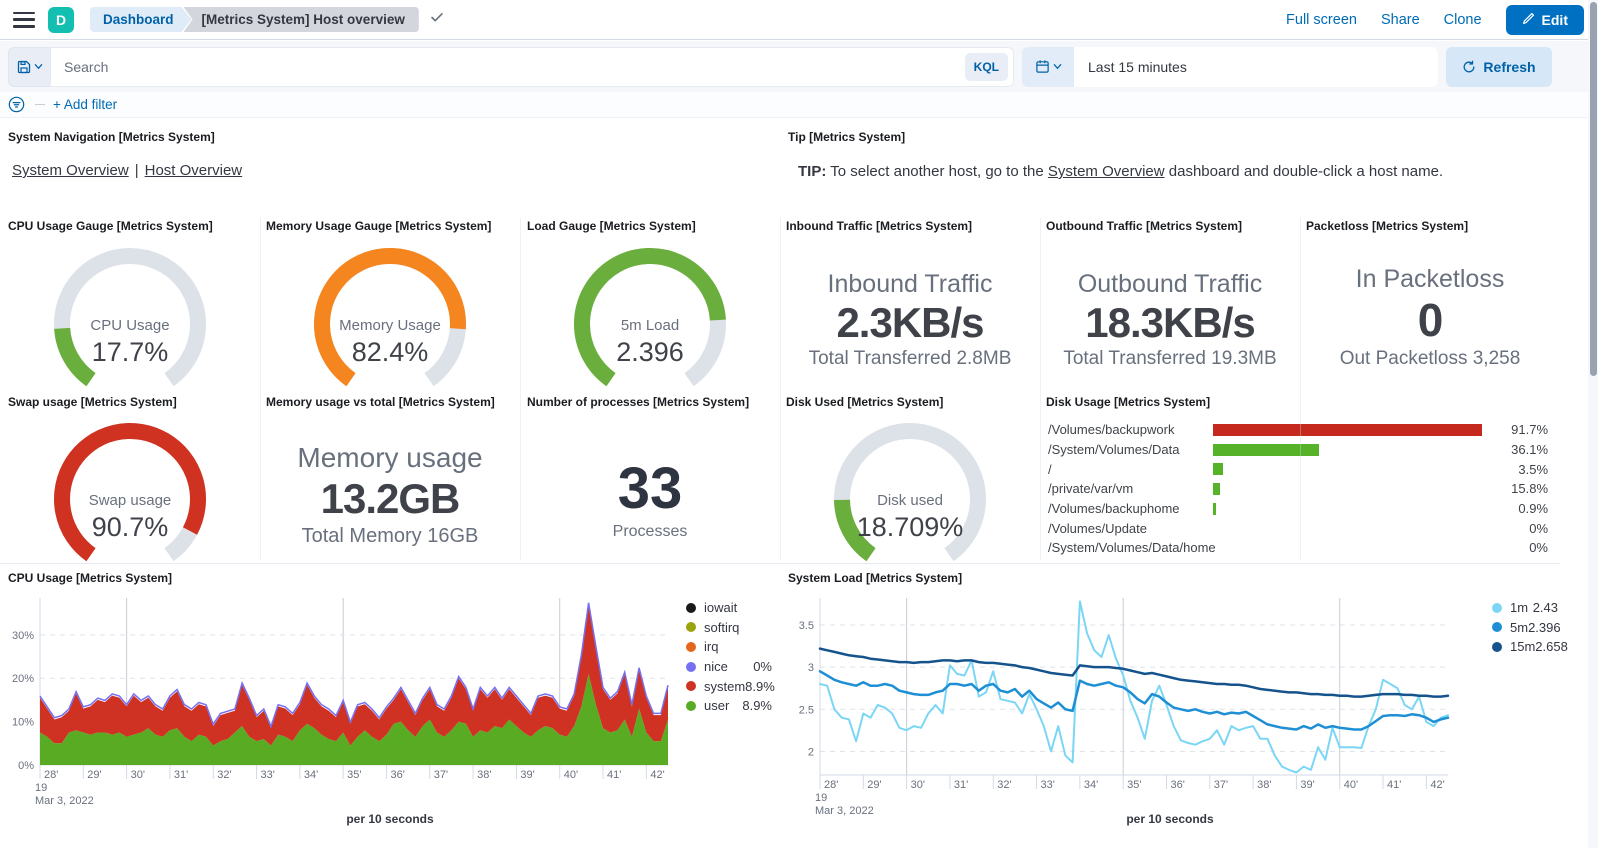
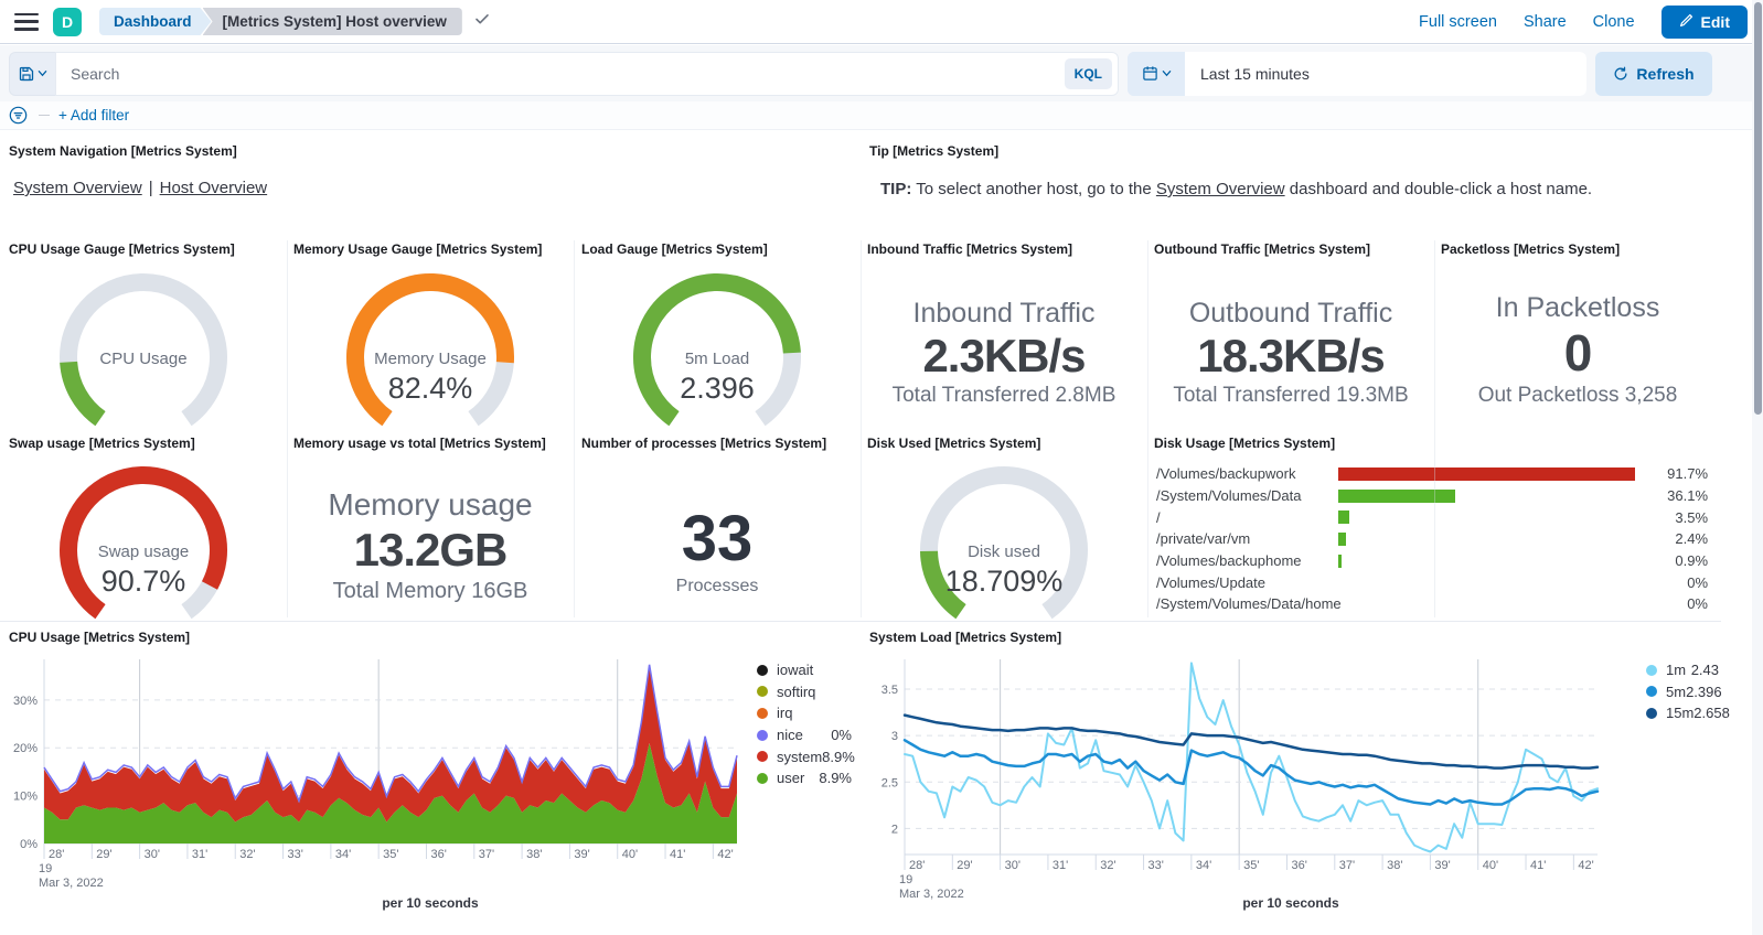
  D
  Dashboard
  [Metrics System] Host overview
  Full screen
  Share
  Clone
  Edit
  Search
  KQL
  Last 15 minutes
  Refresh
  + Add filter
  System Navigation [Metrics System]
  System Overview | Host Overview
  Tip [Metrics System]
  TIP: To select another host, go to the System Overview dashboard and double-click a host name.
  CPU Usage Gauge [Metrics System]
  Memory Usage Gauge [Metrics System]
  Load Gauge [Metrics System]
  Inbound Traffic [Metrics System]
  Outbound Traffic [Metrics System]
  Packetloss [Metrics System]
  CPU Usage
- 17.7%
  Memory Usage
  82.4%
  5m Load
  2.396
  Inbound Traffic
  2.3KB/s
  Total Transferred 2.8MB
  Outbound Traffic
  18.3KB/s
  Total Transferred 19.3MB
  In Packetloss
  0
  Out Packetloss 3,258
  Swap usage [Metrics System]
  Memory usage vs total [Metrics System]
  Number of processes [Metrics System]
  Disk Used [Metrics System]
  Disk Usage [Metrics System]
  Swap usage
  90.7%
  Memory usage
  13.2GB
  Total Memory 16GB
  33
  Processes
  Disk used
  18.709%
  /Volumes/backupwork
  91.7%
  /System/Volumes/Data
  36.1%
  /
  3.5%
  /private/var/vm
- 15.8%
+ 2.4%
  /Volumes/backuphome
  0.9%
  /Volumes/Update
  0%
  /System/Volumes/Data/home
  0%
  CPU Usage [Metrics System]
  0%
  10%
  20%
  30%
  28'
  29'
  30'
  31'
  32'
  33'
  34'
  35'
  36'
  37'
  38'
  39'
  40'
  41'
  42'
  19
  Mar 3, 2022
  iowait
  softirq
  irq
  nice
  0%
  system
  8.9%
  user
  8.9%
  per 10 seconds
  System Load [Metrics System]
  2
  2.5
  3
  3.5
  28'
  29'
  30'
  31'
  32'
  33'
  34'
  35'
  36'
  37'
  38'
  39'
  40'
  41'
  42'
  19
  Mar 3, 2022
  1m
  2.43
  5m
  2.396
  15m
  2.658
  per 10 seconds
